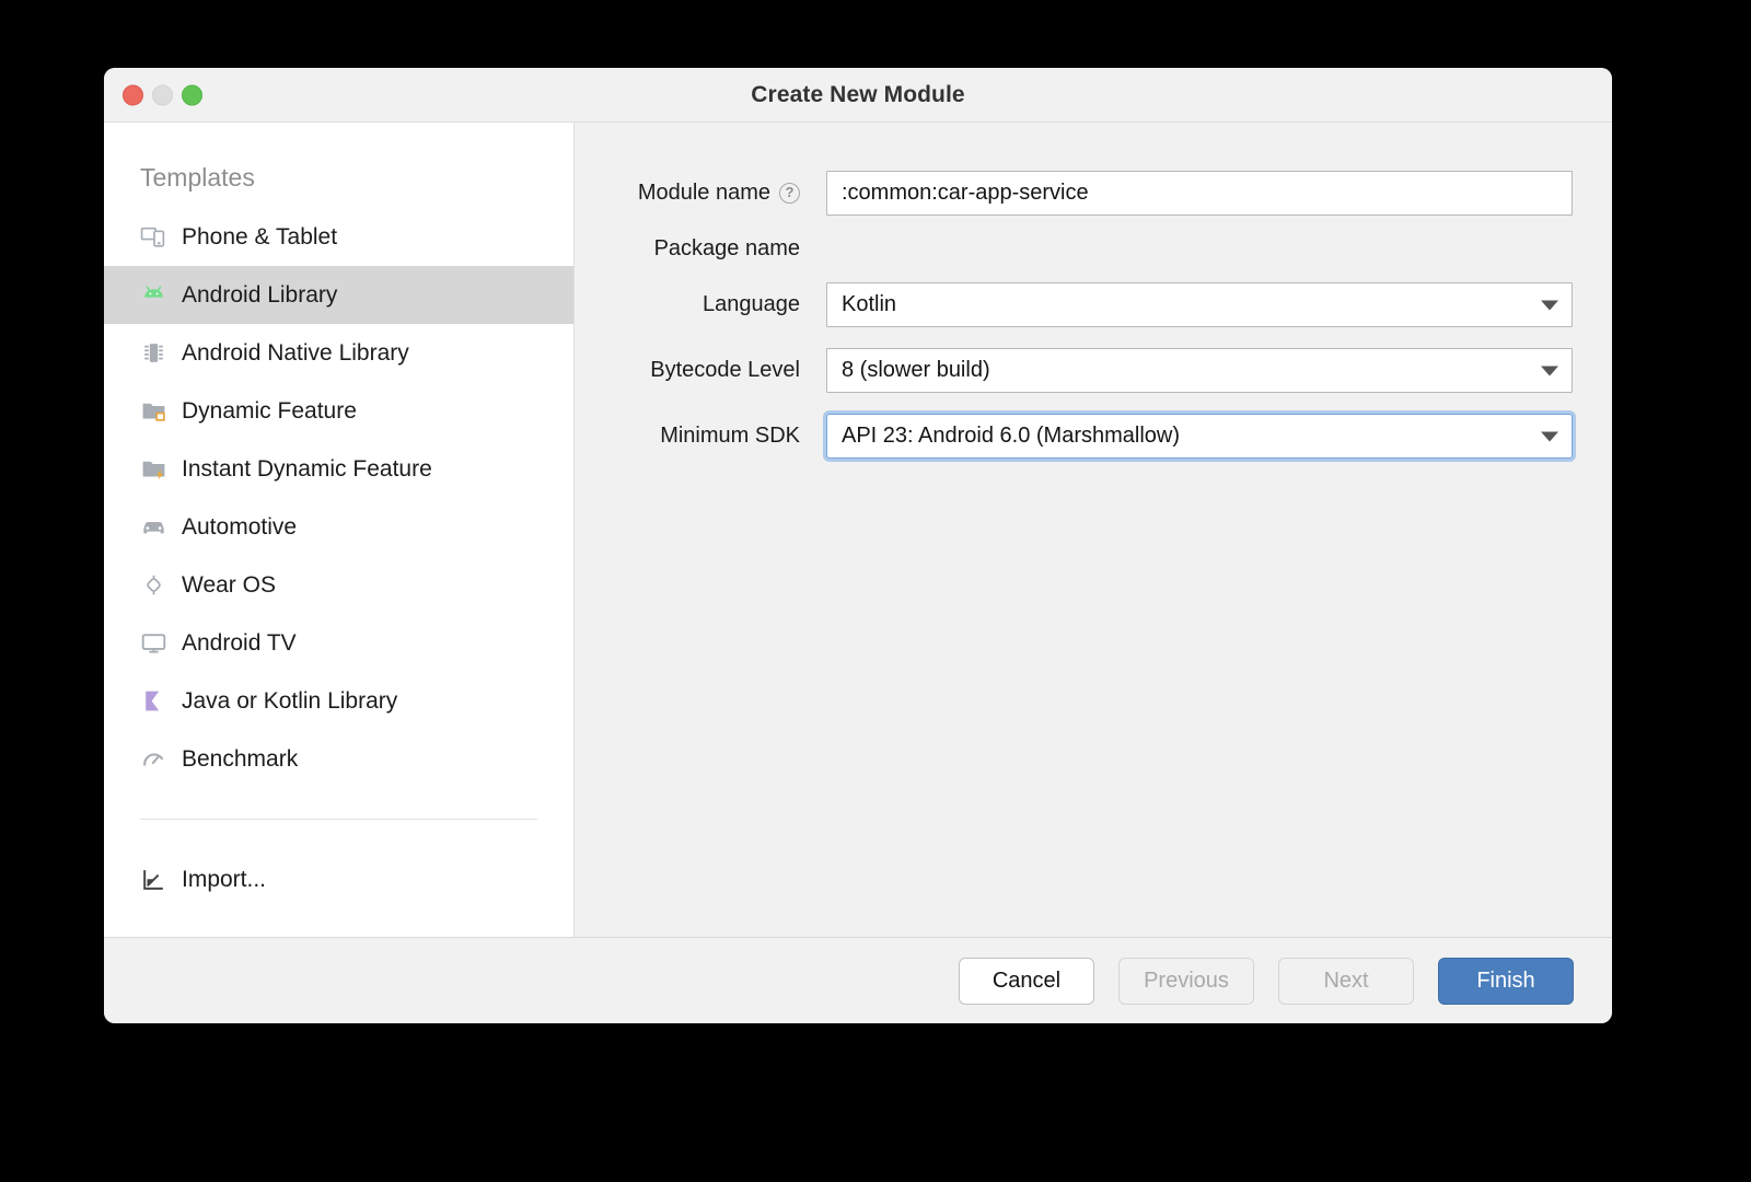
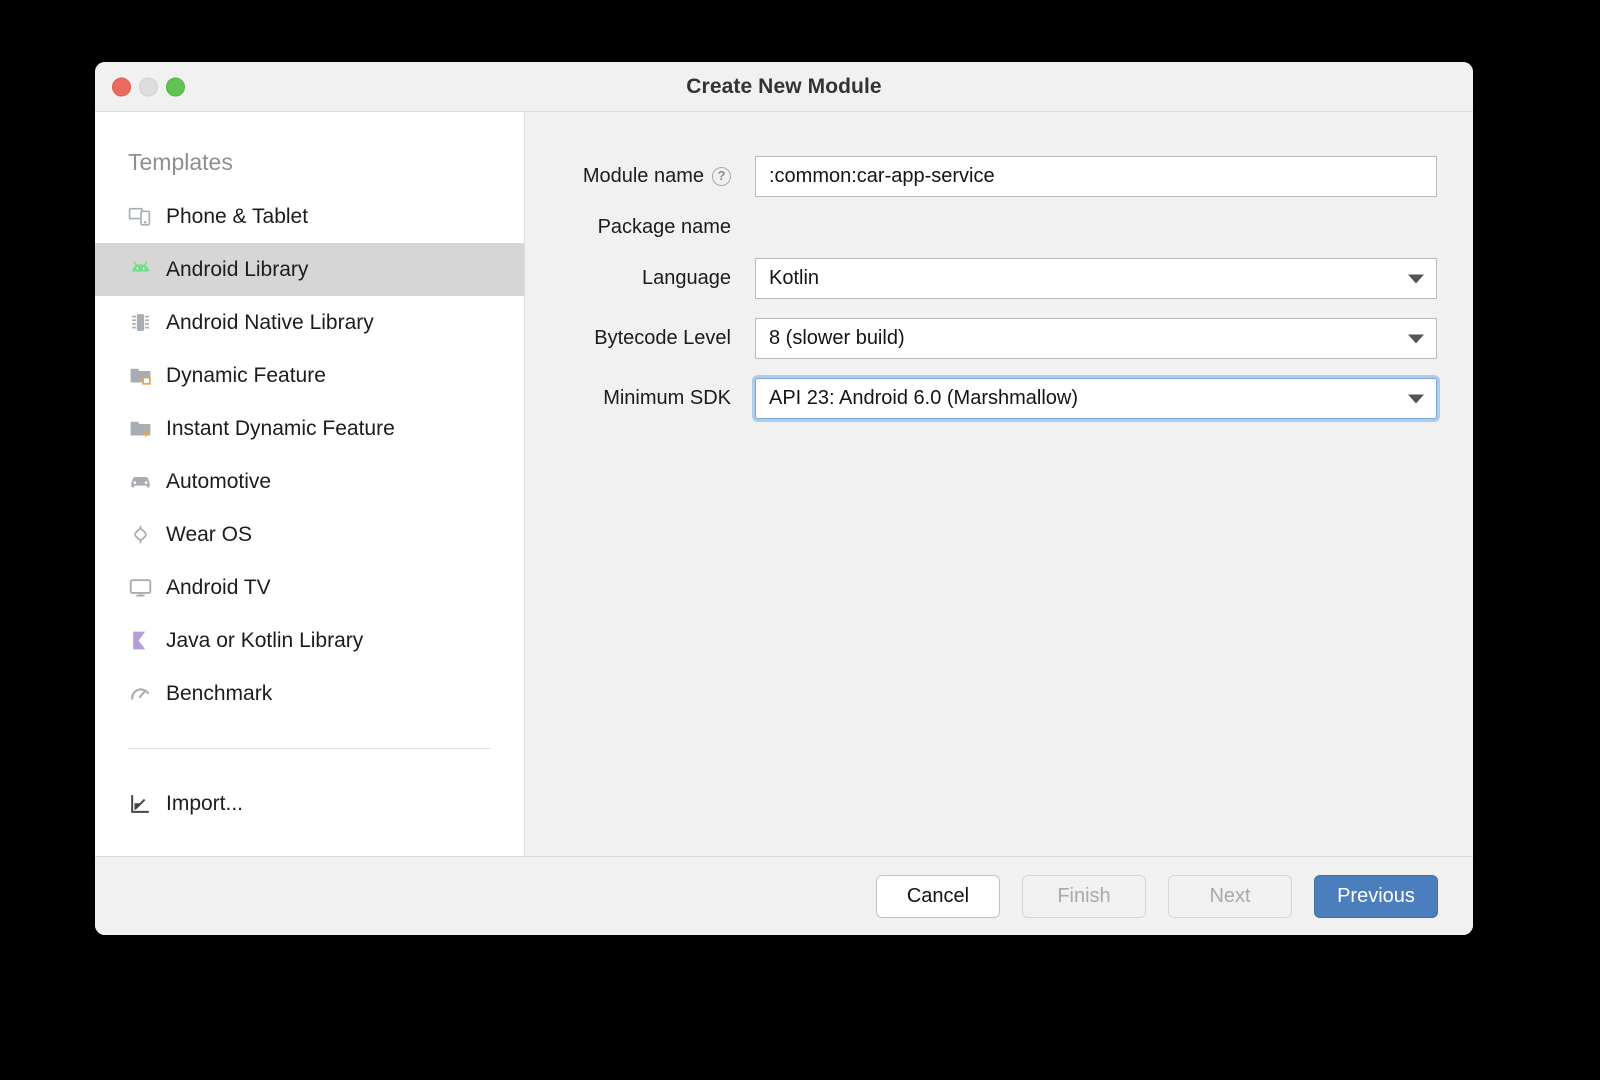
  Create New Module
  Templates
  Phone & Tablet
  Android Library
  Android Native Library
  Dynamic Feature
  Instant Dynamic Feature
  Automotive
  Wear OS
  Android TV
  Java or Kotlin Library
  Benchmark
  Import...
  Module name
  ?
  :common:car-app-service
  Package name
  Language
  Kotlin
  Bytecode Level
  8 (slower build)
  Minimum SDK
  API 23: Android 6.0 (Marshmallow)
  Cancel
- Previous
+ Finish
  Next
- Finish
+ Previous
